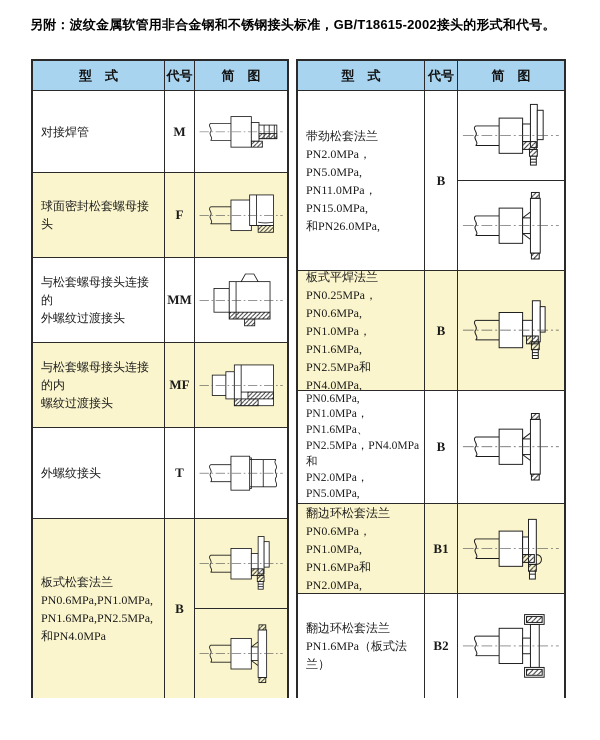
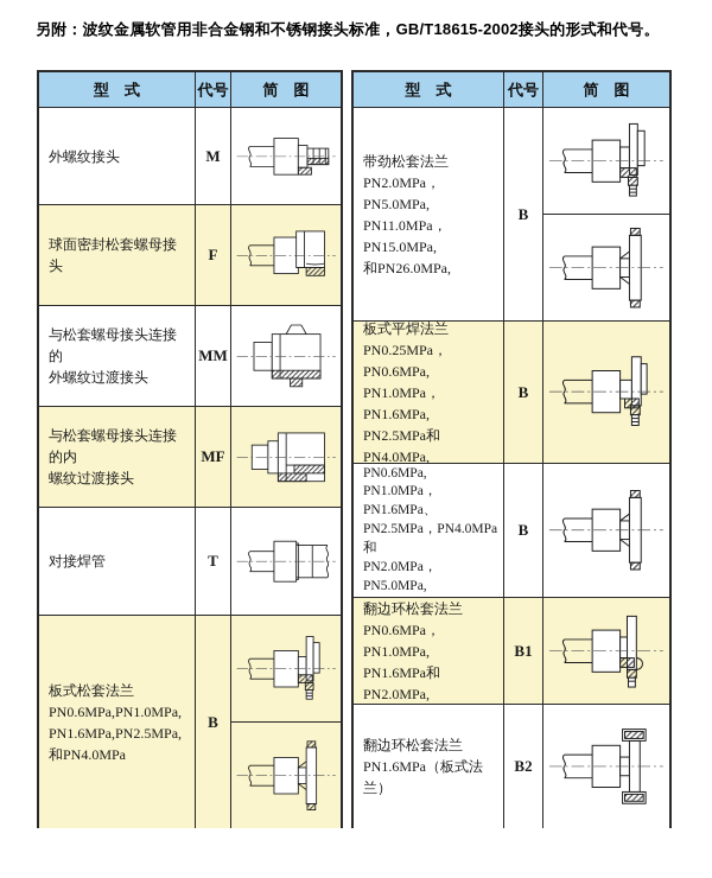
  另附：波纹金属软管用非合金钢和不锈钢接头标准，GB/T18615-2002接头的形式和代号。
  型 式
  代号
  简 图
- 对接焊管
+ 外螺纹接头
  M
  球面密封松套螺母接头
  F
  与松套螺母接头连接的
  外螺纹过渡接头
  MM
  与松套螺母接头连接的内
  螺纹过渡接头
  MF
- 外螺纹接头
+ 对接焊管
  T
  板式松套法兰
  PN0.6MPa,PN1.0MPa,
  PN1.6MPa,PN2.5MPa,
  和PN4.0MPa
  B
  型 式
  代号
  简 图
  带劲松套法兰
  PN2.0MPa，PN5.0MPa,
  PN11.0MPa，PN15.0MPa,
  和PN26.0MPa,
  B
  板式平焊法兰
  PN0.25MPa，PN0.6MPa,
  PN1.0MPa，PN1.6MPa,
  PN2.5MPa和PN4.0MPa,
  B
  PN1.0MPa，PN1.6MPa、
  PN2.5MPa，PN4.0MPa和
  PN2.0MPa，PN5.0MPa,
  B
  翻边环松套法兰
  PN0.6MPa，PN1.0MPa,
  PN1.6MPa和PN2.0MPa,
  B1
  翻边环松套法兰
  PN1.6MPa（板式法兰）
  B2
